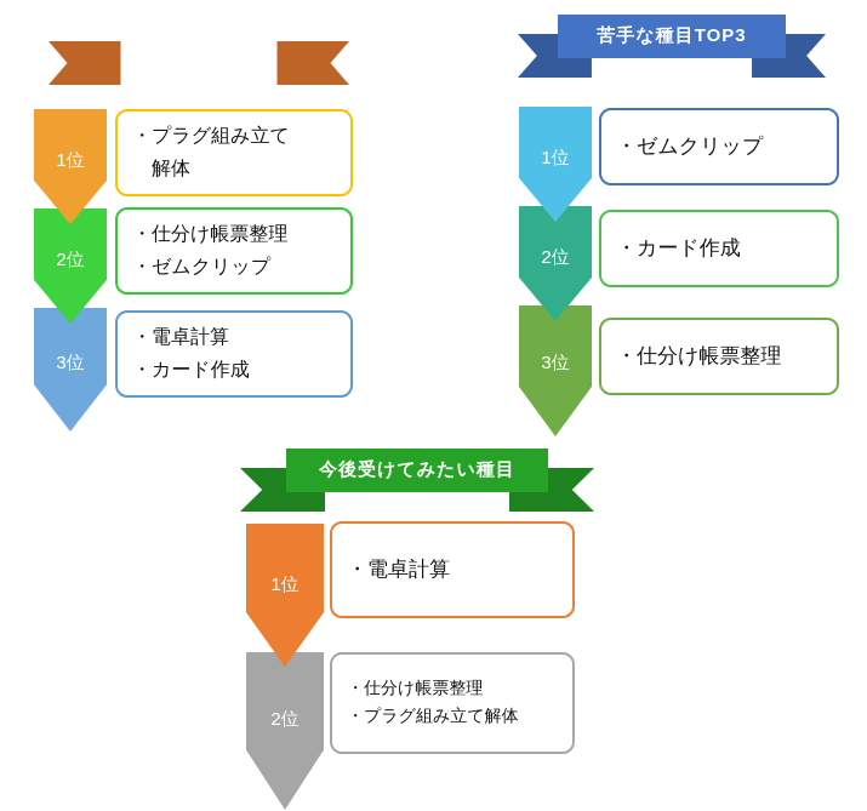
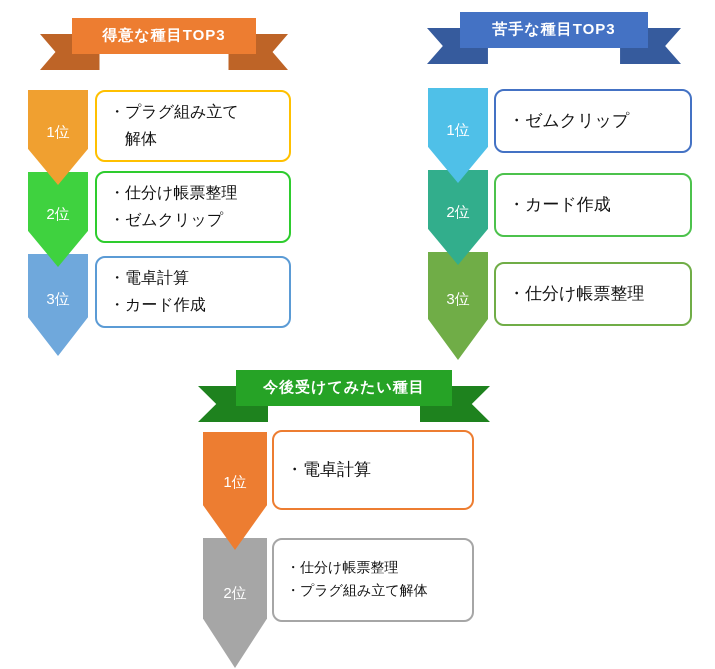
+ 得意な種目TOP3
  1位
  ・プラグ組み立て
  解体
  2位
  ・仕分け帳票整理
  ・ゼムクリップ
  3位
  ・電卓計算
  ・カード作成
  苦手な種目TOP3
  1位
  ・ゼムクリップ
  2位
  ・カード作成
  3位
  ・仕分け帳票整理
  今後受けてみたい種目
  1位
  ・電卓計算
  2位
  ・仕分け帳票整理
  ・プラグ組み立て解体
